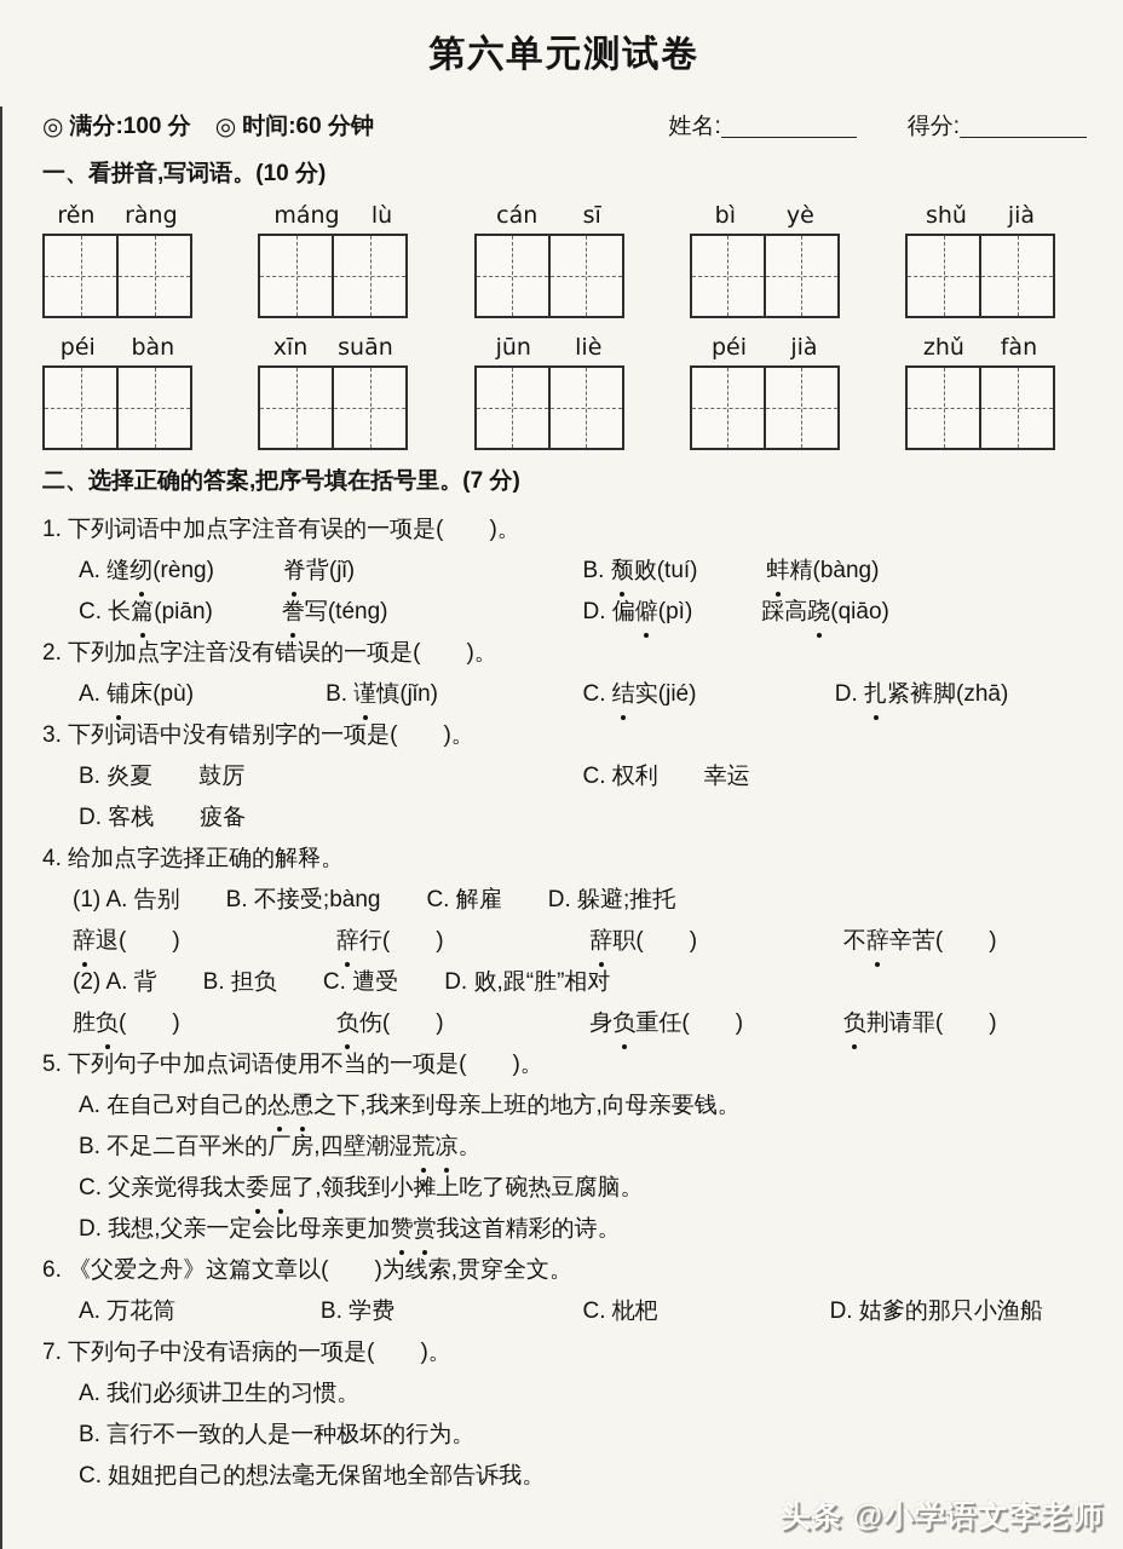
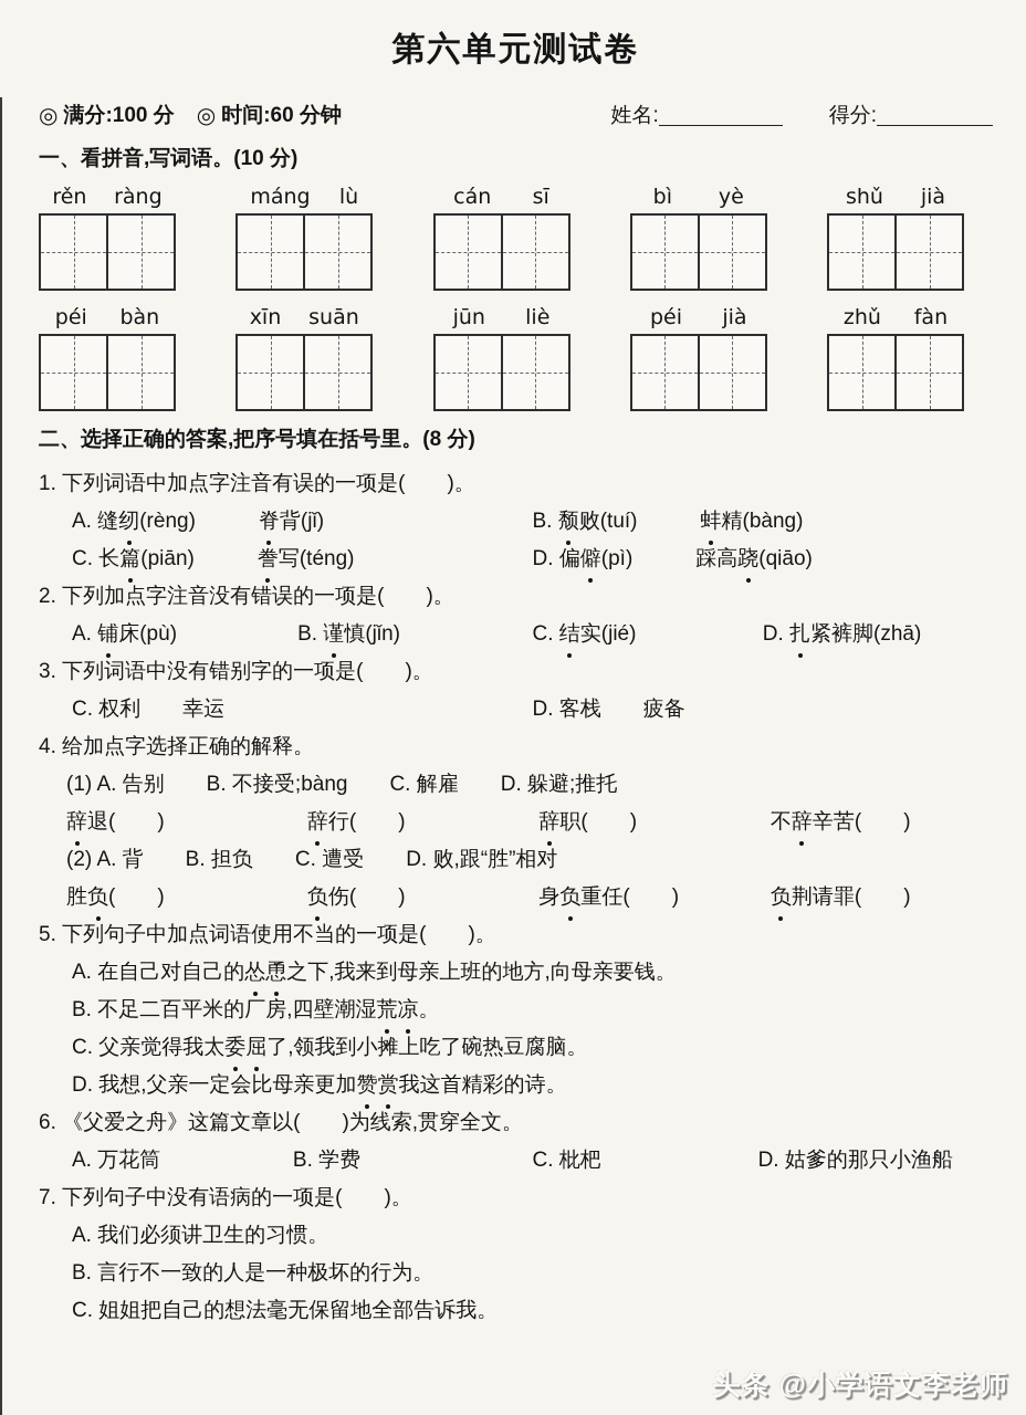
  第六单元测试卷
  ◎
  满分:100 分
  ◎
  时间:60 分钟
  姓名:
  得分:
  一、看拼音,写词语。(10 分)
  rěn
  ràng
  máng
  lù
  cán
  sī
  bì
  yè
  shǔ
  jià
  péi
  bàn
  xīn
  suān
  jūn
  liè
  péi
  jià
  zhǔ
  fàn
- 二、选择正确的答案,把序号填在括号里。(7 分)
+ 二、选择正确的答案,把序号填在括号里。(8 分)
  1. 下列词语中加点字注音有误的一项是( )。
  A. 缝纫(rèng) 脊背(jǐ)
  B. 颓败(tuí) 蚌精(bàng)
  C. 长篇(piān) 誊写(téng)
  D. 偏僻(pì) 踩高跷(qiāo)
  2. 下列加点字注音没有错误的一项是( )。
  A. 铺床(pù)
  B. 谨慎(jǐn)
  C. 结实(jié)
  D. 扎紧裤脚(zhā)
  3. 下列词语中没有错别字的一项是( )。
- B. 炎夏 鼓厉
  C. 权利 幸运
  D. 客栈 疲备
  4. 给加点字选择正确的解释。
  (1) A. 告别 B. 不接受;bàng C. 解雇 D. 躲避;推托
  辞退( )
  辞行( )
  辞职( )
  不辞辛苦( )
  (2) A. 背 B. 担负 C. 遭受 D. 败,跟“胜”相对
  胜负( )
  负伤( )
  身负重任( )
  负荆请罪( )
  5. 下列句子中加点词语使用不当的一项是( )。
  A. 在自己对自己的怂恿之下,我来到母亲上班的地方,向母亲要钱。
  B. 不足二百平米的厂房,四壁潮湿荒凉。
  C. 父亲觉得我太委屈了,领我到小摊上吃了碗热豆腐脑。
  D. 我想,父亲一定会比母亲更加赞赏我这首精彩的诗。
  6. 《父爱之舟》这篇文章以( )为线索,贯穿全文。
  A. 万花筒
  B. 学费
  C. 枇杷
  D. 姑爹的那只小渔船
  7. 下列句子中没有语病的一项是( )。
  A. 我们必须讲卫生的习惯。
  B. 言行不一致的人是一种极坏的行为。
  C. 姐姐把自己的想法毫无保留地全部告诉我。
  头条 @小学语文李老师
